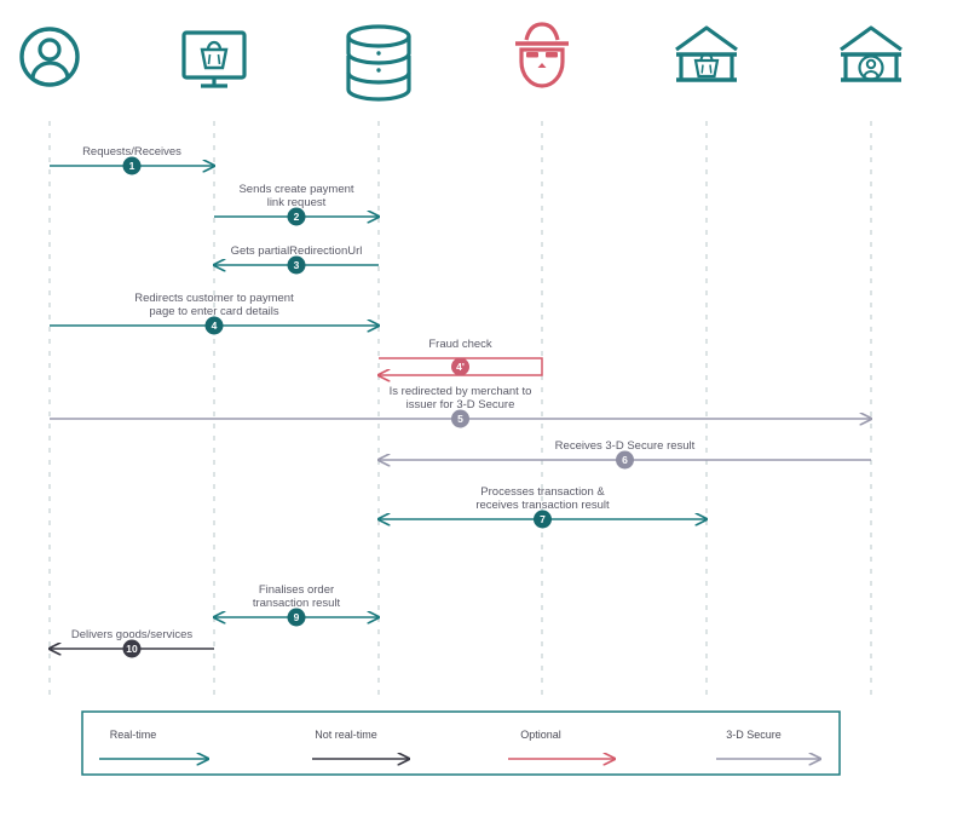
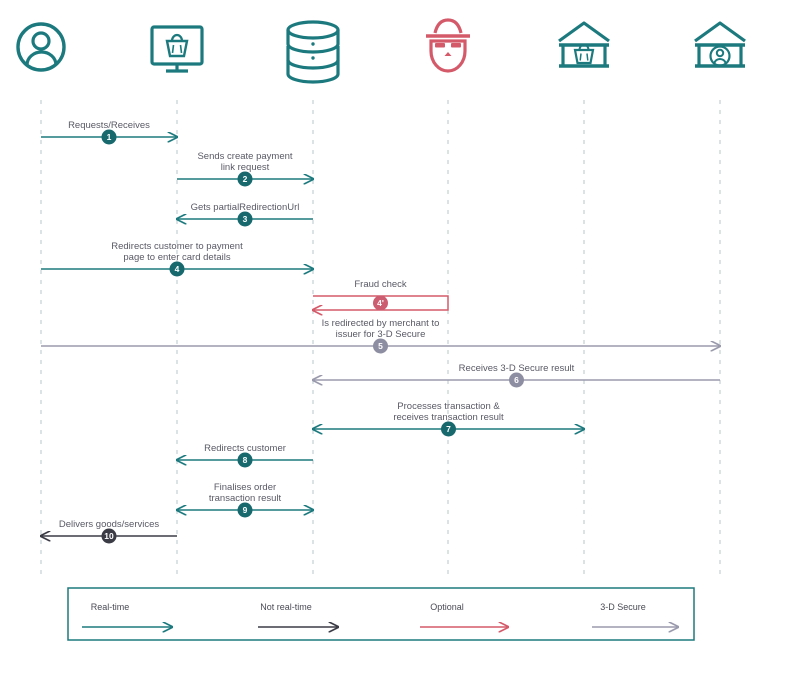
  Requests/Receives
  1
  Sends create payment
  link request
  2
  Gets partialRedirectionUrl
  3
  Redirects customer to payment
  page to enter card details
  4
  Fraud check
  4'
  Is redirected by merchant to
  issuer for 3-D Secure
  5
  Receives 3-D Secure result
  6
  Processes transaction &
  receives transaction result
  7
+ Redirects customer
+ 8
  Finalises order
  transaction result
  9
  Delivers goods/services
  10
  Real-time
  Not real-time
  Optional
  3-D Secure
